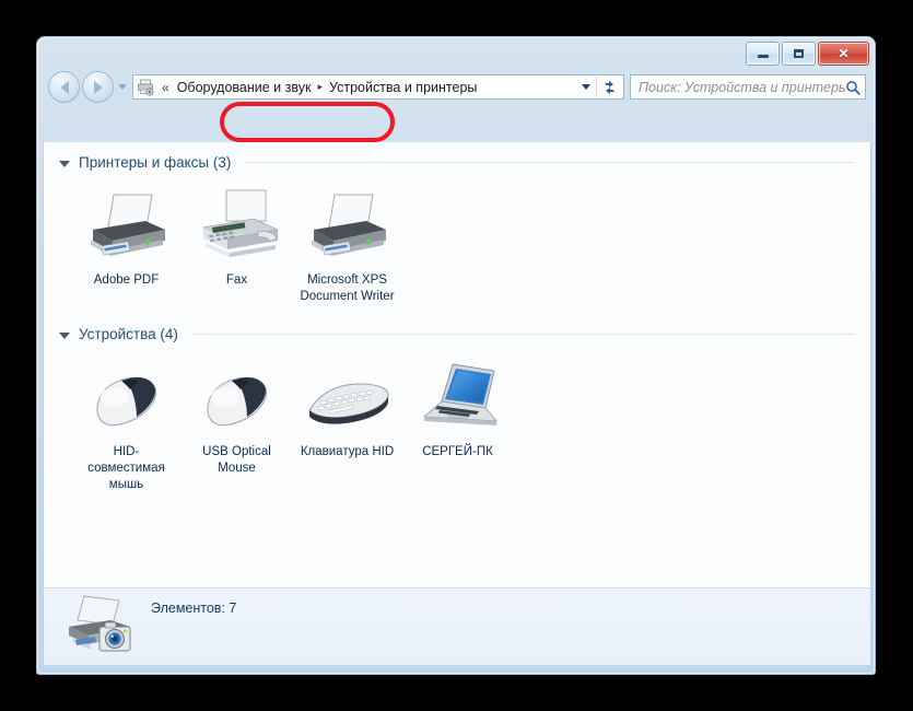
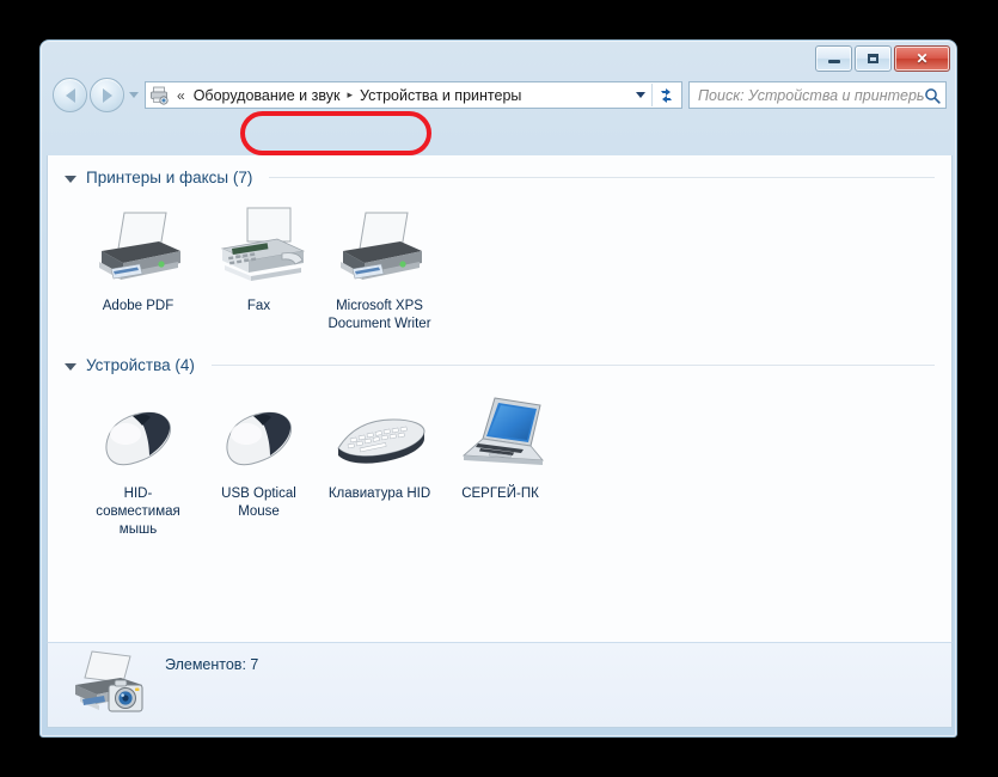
  ✕
  «
  Оборудование и звук
  ▸
  Устройства и принтеры
  Поиск: Устройства и принтеры
- Принтеры и факсы (3)
+ Принтеры и факсы (7)
  Adobe PDF
  Fax
  Microsoft XPS Document Writer
  Устройства (4)
  HID-совместимая мышь
  USB Optical Mouse
  Клавиатура HID
  СЕРГЕЙ-ПК
  Элементов: 7
